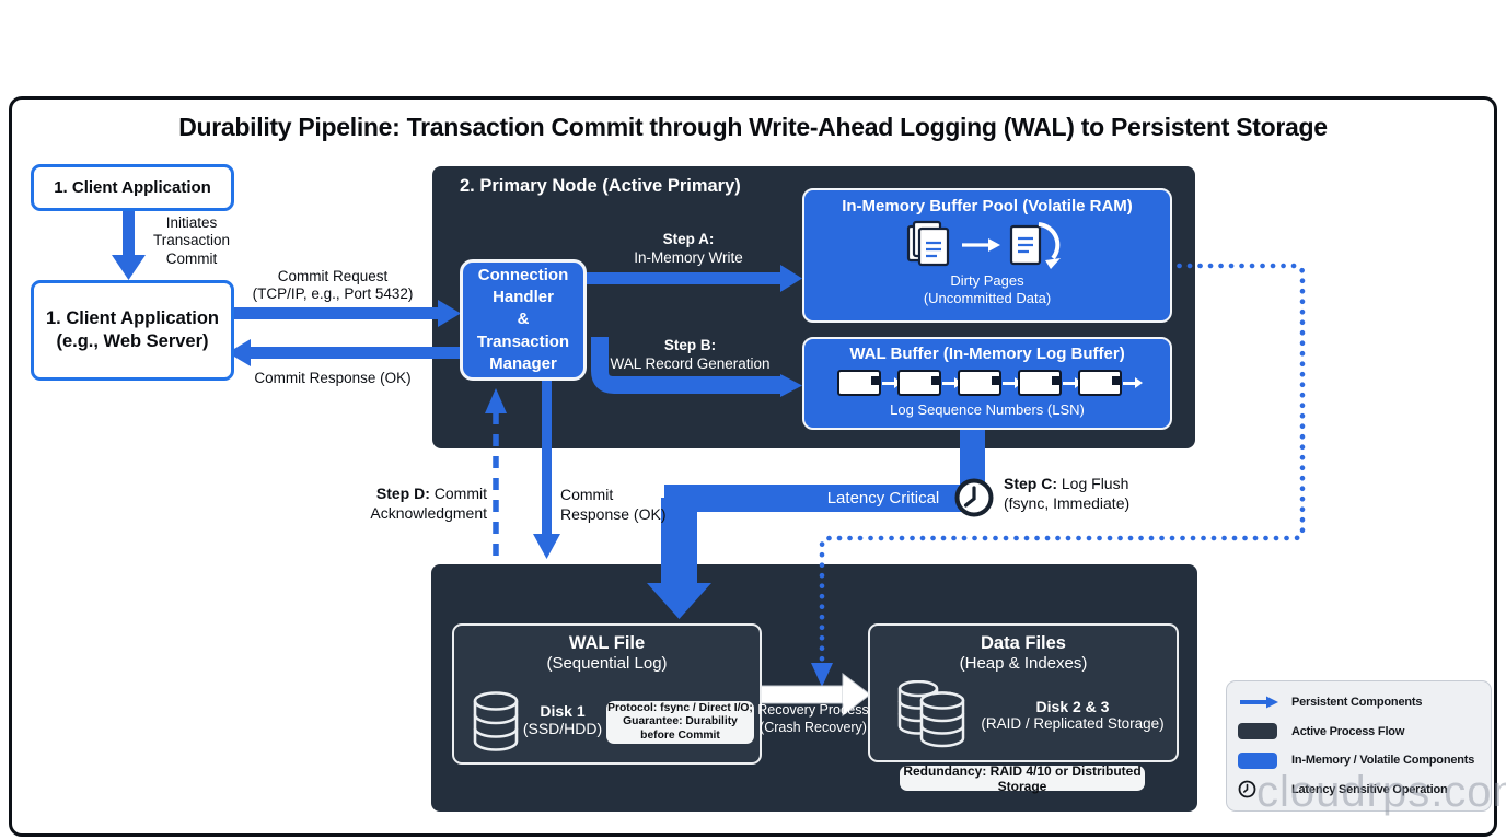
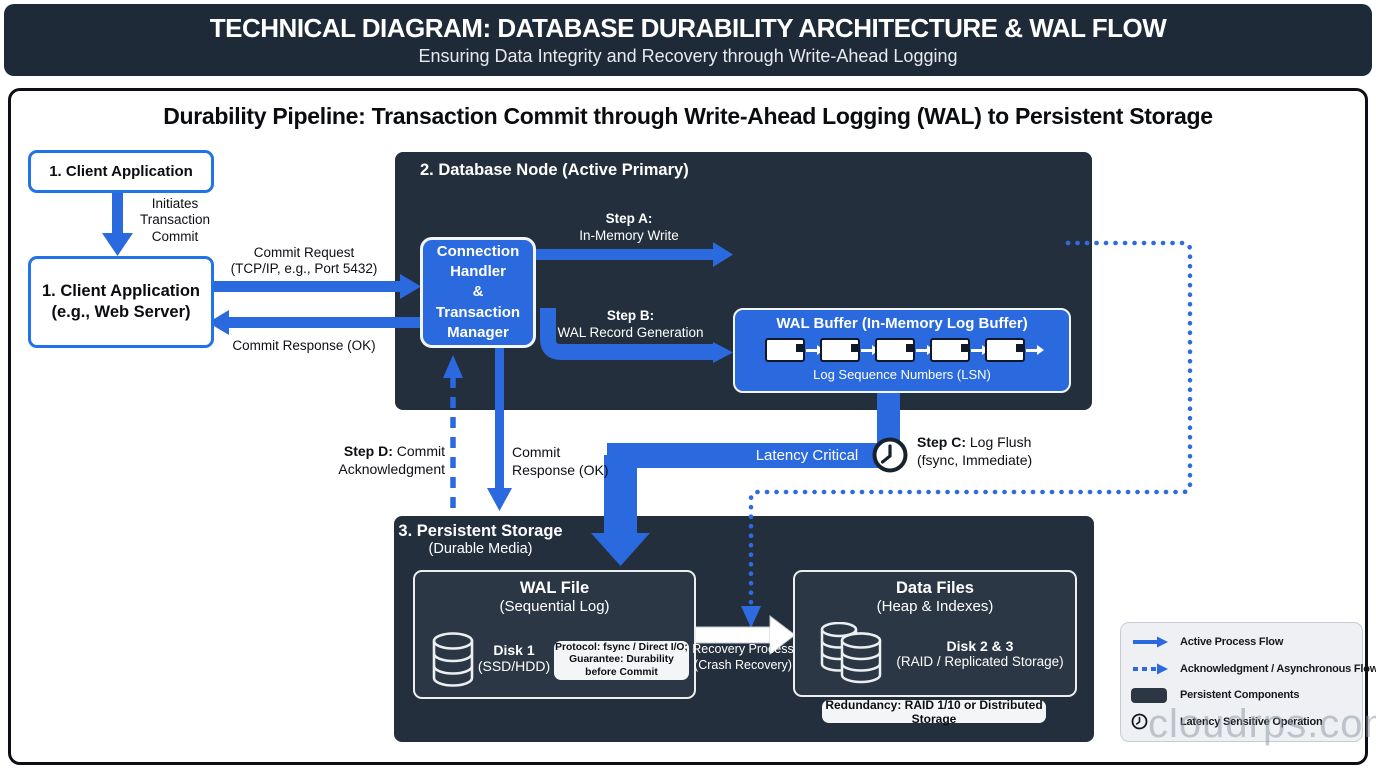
+ TECHNICAL DIAGRAM: DATABASE DURABILITY ARCHITECTURE & WAL FLOW
+ Ensuring Data Integrity and Recovery through Write-Ahead Logging
  Durability Pipeline: Transaction Commit through Write-Ahead Logging (WAL) to Persistent Storage
  1. Client Application
  Initiates
  Transaction
  Commit
  1. Client Application
  (e.g., Web Server)
  Commit Request
  (TCP/IP, e.g., Port 5432)
  Commit Response (OK)
- 2. Primary Node (Active Primary)
+ 2. Database Node (Active Primary)
  Connection
  Handler
  &
  Transaction
  Manager
  Step A:
  In-Memory Write
  Step B:
  WAL Record Generation
- In-Memory Buffer Pool (Volatile RAM)
- Dirty Pages
- (Uncommitted Data)
  WAL Buffer (In-Memory Log Buffer)
  Log Sequence Numbers (LSN)
  Latency Critical
  Step C: Log Flush
  (fsync, Immediate)
  Step D: Commit
  Acknowledgment
  Commit
  Response (OK)
+ 3. Persistent Storage
+ (Durable Media)
  WAL File
  (Sequential Log)
  Disk 1
  (SSD/HDD)
  Protocol: fsync / Direct I/O;
  Guarantee: Durability
  before Commit
  Recovery Process
  (Crash Recovery)
  Data Files
  (Heap & Indexes)
  Disk 2 & 3
  (RAID / Replicated Storage)
- Redundancy: RAID 4/10 or Distributed Storage
+ Redundancy: RAID 1/10 or Distributed Storage
- Persistent Components
+ Active Process Flow
+ Acknowledgment / Asynchronous Flow
- Active Process Flow
+ Persistent Components
- In-Memory / Volatile Components
  Latency Sensitive Operation
  cloudrps.co
